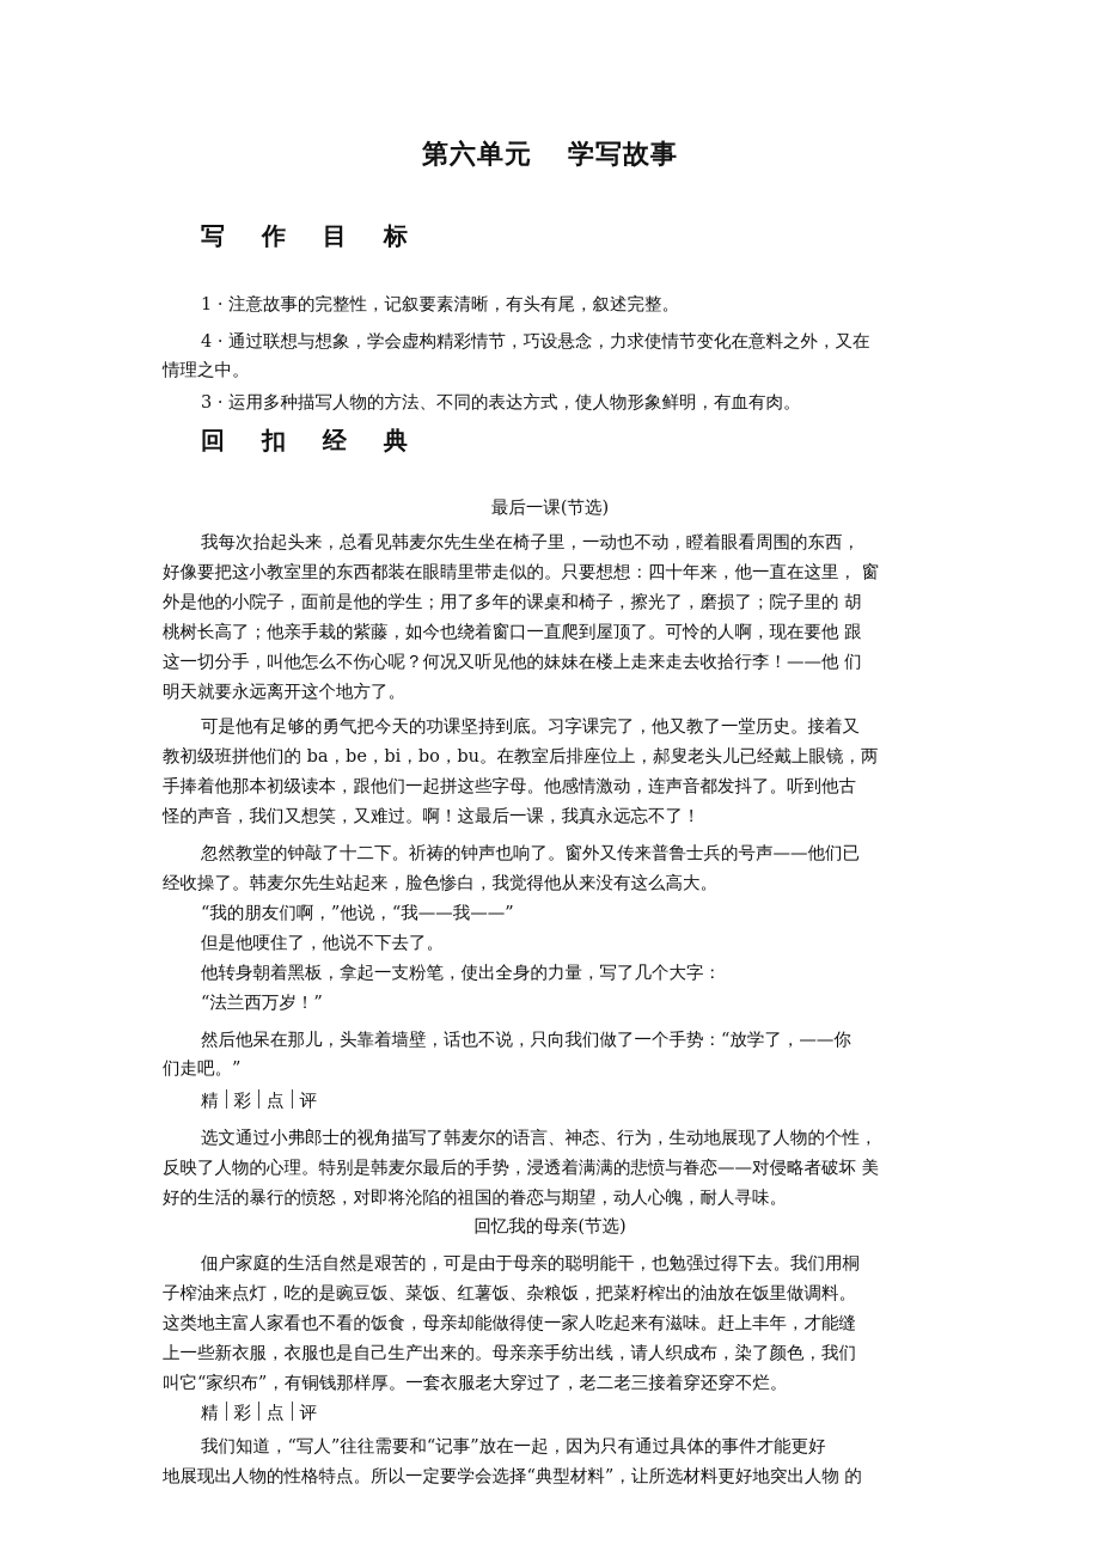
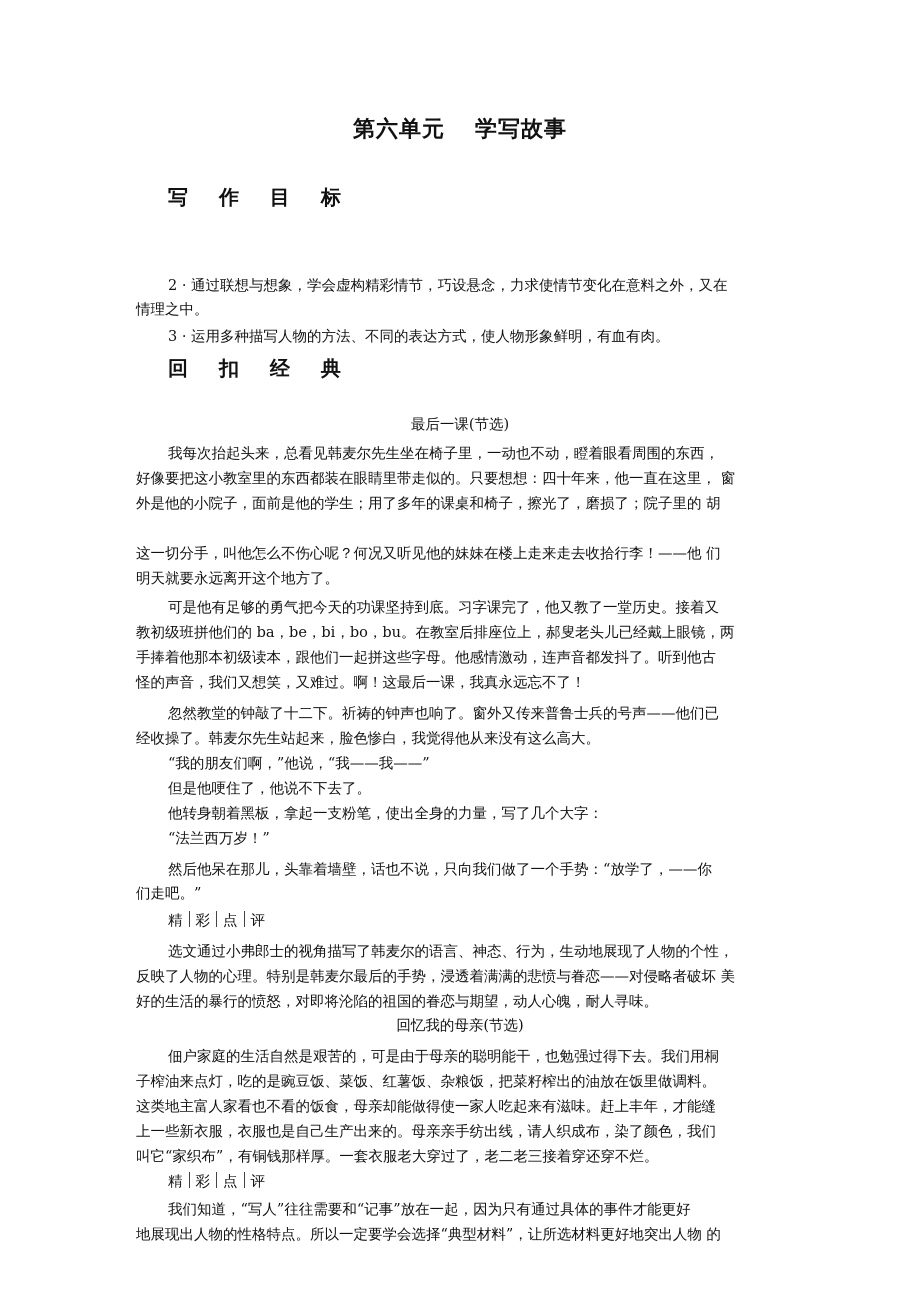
  第六单元 学写故事
  写 作 目 标
- 1 · 注意故事的完整性，记叙要素清晰，有头有尾，叙述完整。
- 4 · 通过联想与想象，学会虚构精彩情节，巧设悬念，力求使情节变化在意料之外，又在
+ 2 · 通过联想与想象，学会虚构精彩情节，巧设悬念，力求使情节变化在意料之外，又在
  情理之中。
  3 · 运用多种描写人物的方法、不同的表达方式，使人物形象鲜明，有血有肉。
  回 扣 经 典
  最后一课(节选)
  我每次抬起头来，总看见韩麦尔先生坐在椅子里，一动也不动，瞪着眼看周围的东西，
  好像要把这小教室里的东西都装在眼睛里带走似的。只要想想：四十年来，他一直在这里， 窗
  外是他的小院子，面前是他的学生；用了多年的课桌和椅子，擦光了，磨损了；院子里的 胡
- 桃树长高了；他亲手栽的紫藤，如今也绕着窗口一直爬到屋顶了。可怜的人啊，现在要他 跟
  这一切分手，叫他怎么不伤心呢？何况又听见他的妹妹在楼上走来走去收拾行李！——他 们
  明天就要永远离开这个地方了。
  可是他有足够的勇气把今天的功课坚持到底。习字课完了，他又教了一堂历史。接着又
  教初级班拼他们的 ba，be，bi，bo，bu。在教室后排座位上，郝叟老头儿已经戴上眼镜，两
  手捧着他那本初级读本，跟他们一起拼这些字母。他感情激动，连声音都发抖了。听到他古
  怪的声音，我们又想笑，又难过。啊！这最后一课，我真永远忘不了！
  忽然教堂的钟敲了十二下。祈祷的钟声也响了。窗外又传来普鲁士兵的号声——他们已
  经收操了。韩麦尔先生站起来，脸色惨白，我觉得他从来没有这么高大。
  “我的朋友们啊，”他说，“我——我——”
  但是他哽住了，他说不下去了。
  他转身朝着黑板，拿起一支粉笔，使出全身的力量，写了几个大字：
  “法兰西万岁！”
  然后他呆在那儿，头靠着墙壁，话也不说，只向我们做了一个手势：“放学了，——你
  们走吧。”
  精 彩 点 评
  选文通过小弗郎士的视角描写了韩麦尔的语言、神态、行为，生动地展现了人物的个性，
  反映了人物的心理。特别是韩麦尔最后的手势，浸透着满满的悲愤与眷恋——对侵略者破坏 美
  好的生活的暴行的愤怒，对即将沦陷的祖国的眷恋与期望，动人心魄，耐人寻味。
  回忆我的母亲(节选)
  佃户家庭的生活自然是艰苦的，可是由于母亲的聪明能干，也勉强过得下去。我们用桐
  子榨油来点灯，吃的是豌豆饭、菜饭、红薯饭、杂粮饭，把菜籽榨出的油放在饭里做调料。
  这类地主富人家看也不看的饭食，母亲却能做得使一家人吃起来有滋味。赶上丰年，才能缝
  上一些新衣服，衣服也是自己生产出来的。母亲亲手纺出线，请人织成布，染了颜色，我们
  叫它“家织布”，有铜钱那样厚。一套衣服老大穿过了，老二老三接着穿还穿不烂。
  精 彩 点 评
  我们知道，“写人”往往需要和“记事”放在一起，因为只有通过具体的事件才能更好
  地展现出人物的性格特点。所以一定要学会选择“典型材料”，让所选材料更好地突出人物 的
